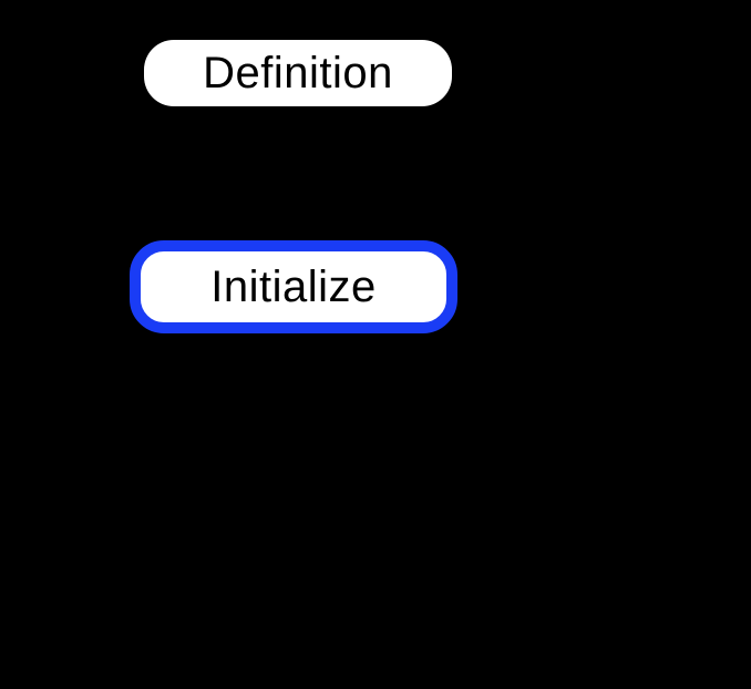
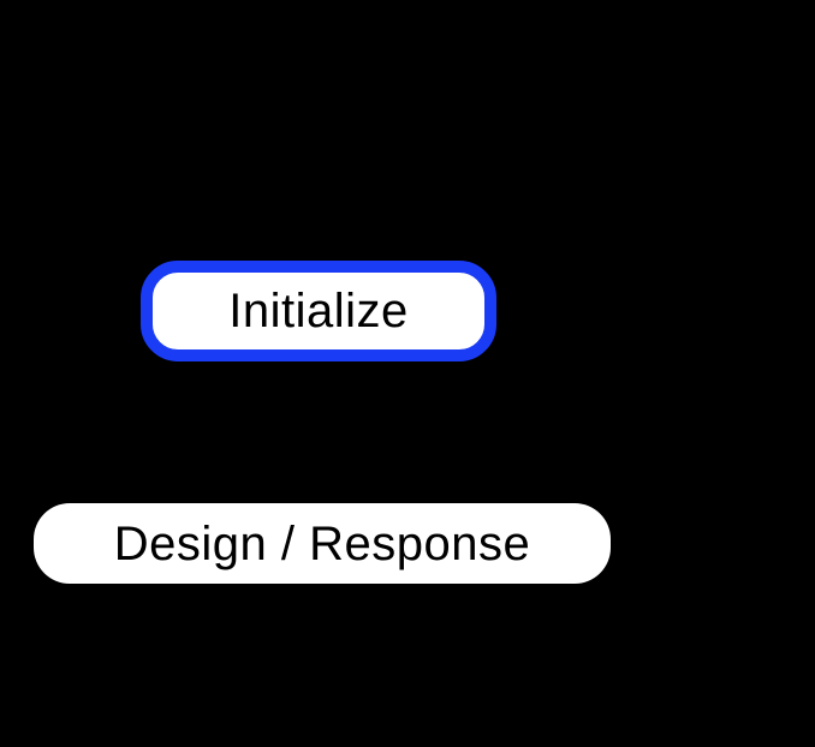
- Definition
  Initialize
+ Design / Response
